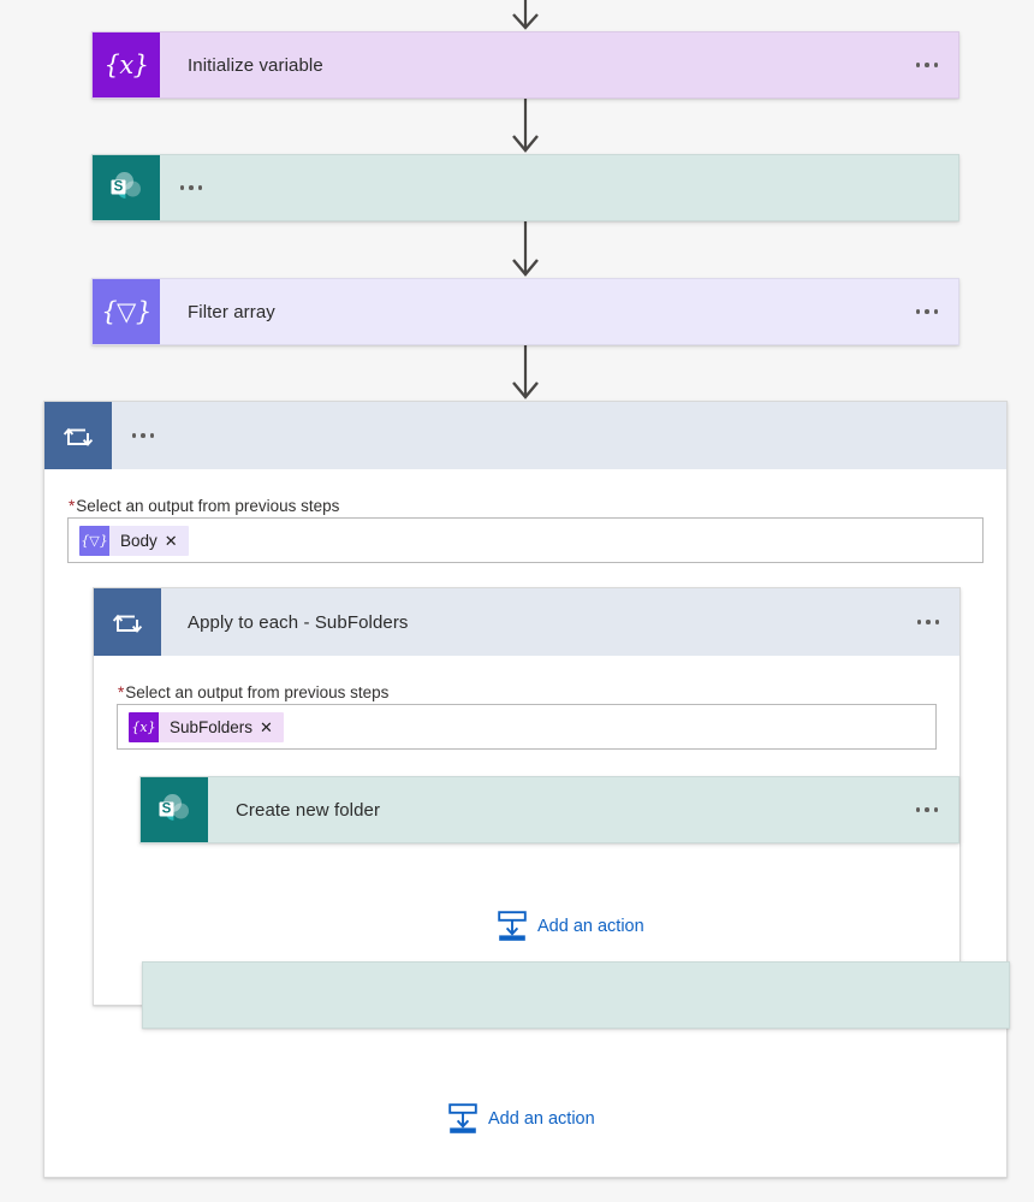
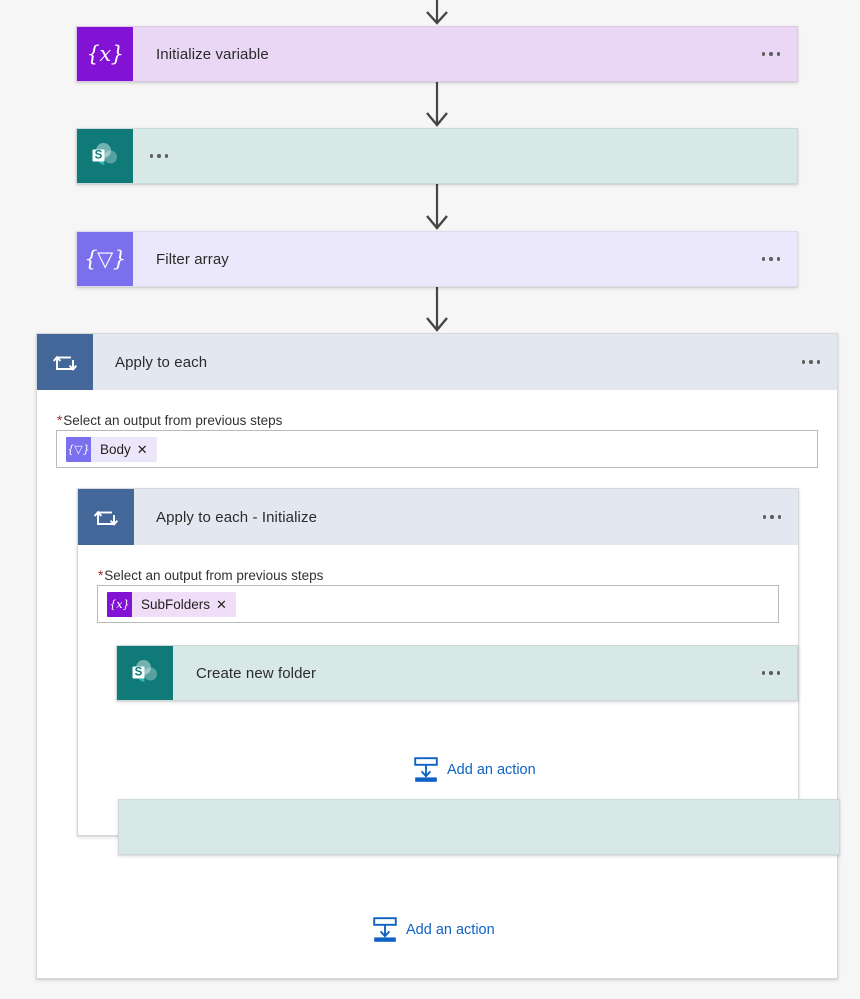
  {x}
  Initialize variable
  S
  {▽}
  Filter array
+ Apply to each
  *Select an output from previous steps
  {
  ▽
  }
  Body
  ✕
- Apply to each - SubFolders
+ Apply to each - Initialize
  *Select an output from previous steps
  {x}
  SubFolders
  ✕
  S
  Create new folder
  Add an action
  Add an action
